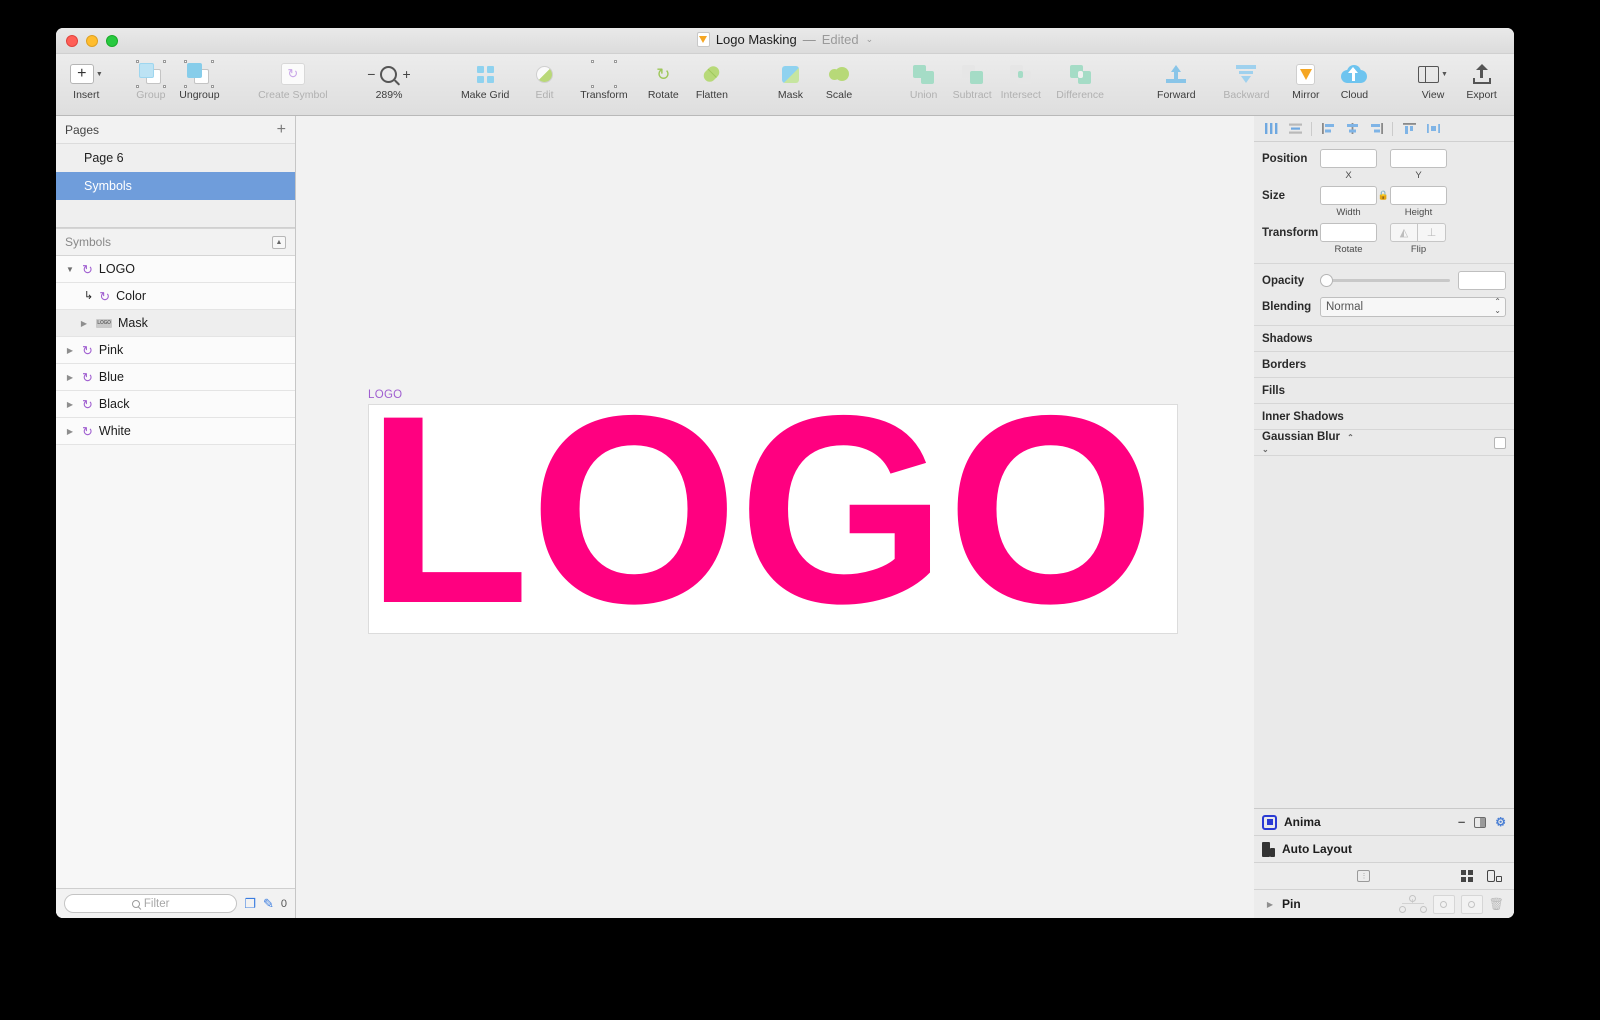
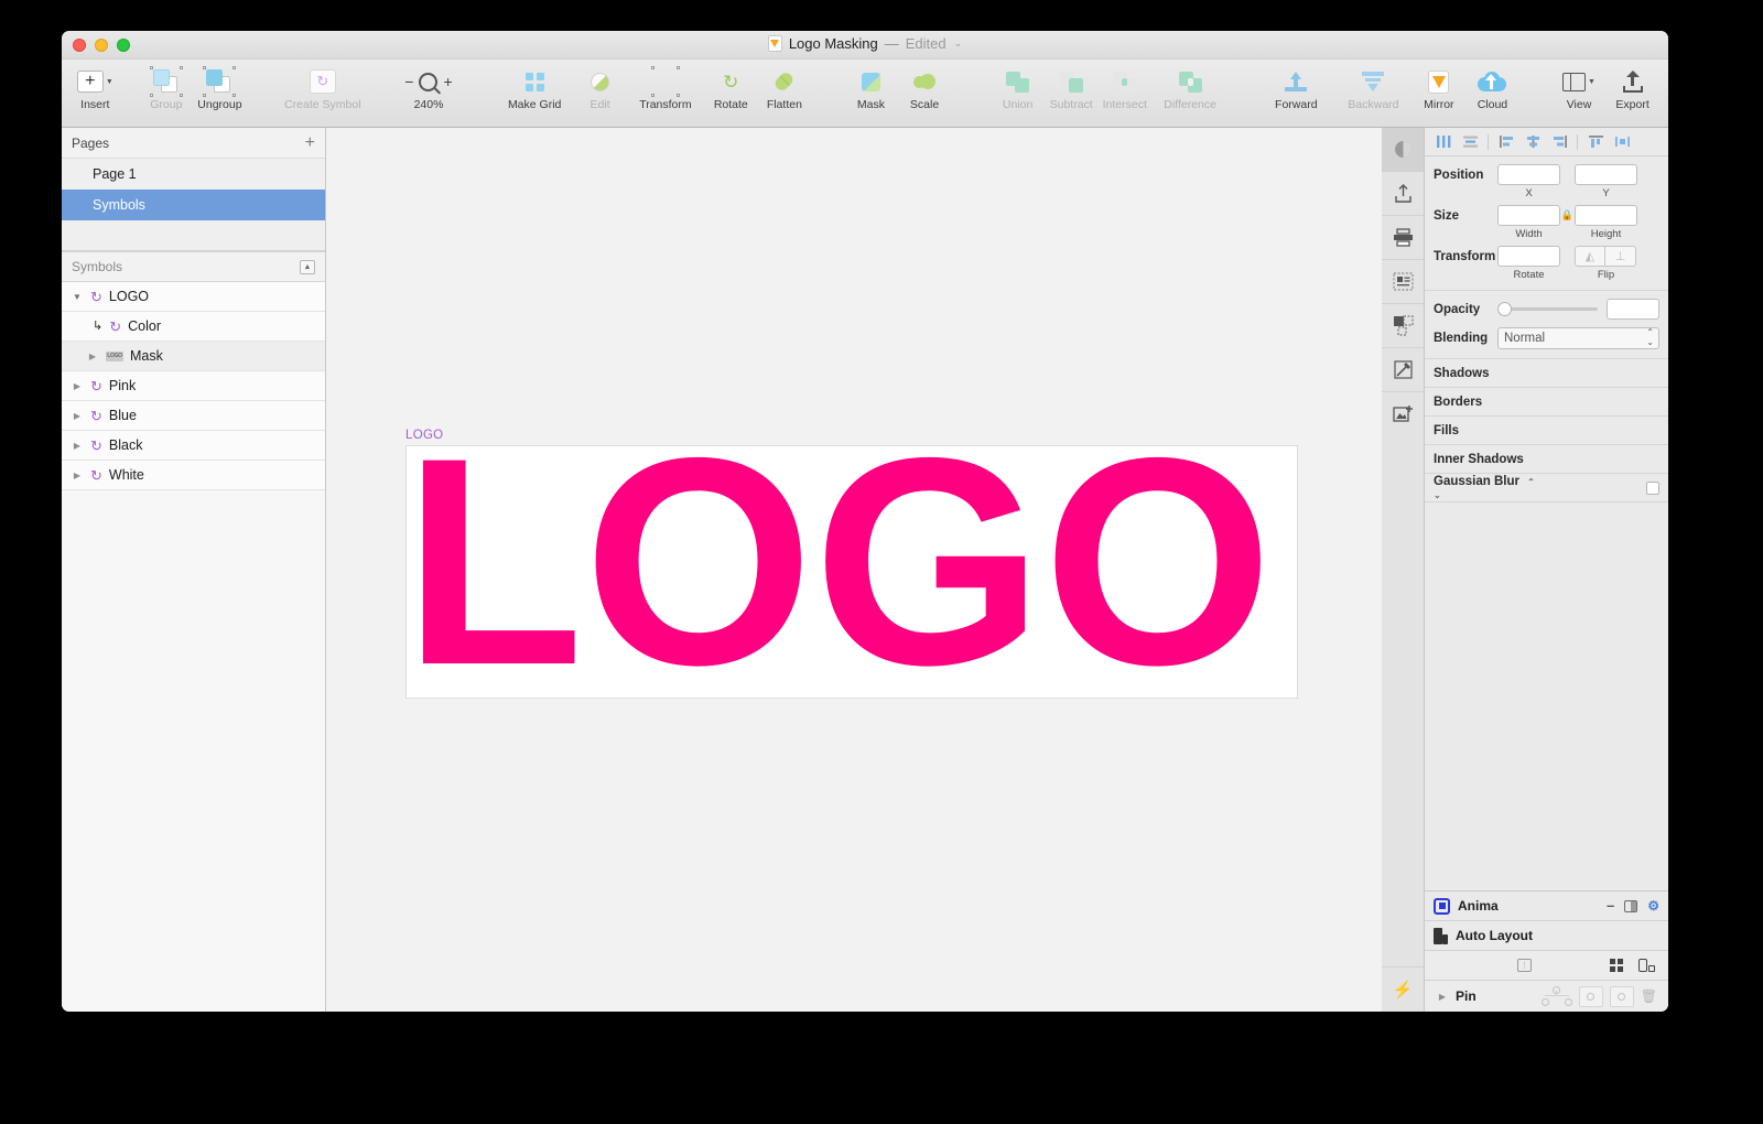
  Logo Masking
  —
  Edited
  ⌄
  +
  Insert
  Group
  Ungroup
  ↻
  Create Symbol
  −
  +
- 289%
+ 240%
  Make Grid
  Edit
  Transform
  ↻
  Rotate
  Flatten
  Mask
  Scale
  Union
  Subtract
  Intersect
  Difference
  Forward
  Backward
  Mirror
  Cloud
  View
  Export
  Pages
  +
- Page 6
+ Page 1
  Symbols
  Symbols
  ▼
  ↻
  LOGO
  ↳
  ↻
  Color
  ▶
  Mask
  ▶
  ↻
  Pink
  ▶
  ↻
  Blue
  ▶
  ↻
  Black
  ▶
  ↻
  White
- Filter
- ❐
- ✎
- 0
  LOGO
  LOGO
+ ⚡
  Position
  X
  Y
  Size
  🔒
  Width
  Height
  Transform
  ◭
  ⊥
  Rotate
  Flip
  Opacity
  Blending
  Normal
  ⌃
  ⌄
  Shadows
  Borders
  Fills
  Inner Shadows
  Gaussian Blur ⌃
  ⌄
  Anima
  –
  ⚙
  Auto Layout
  ▶
  Pin
  🗑
